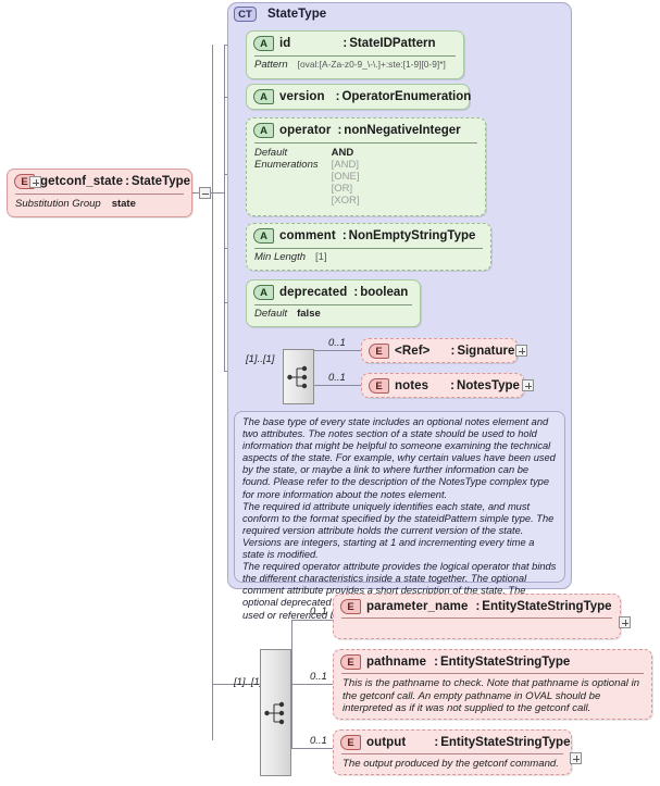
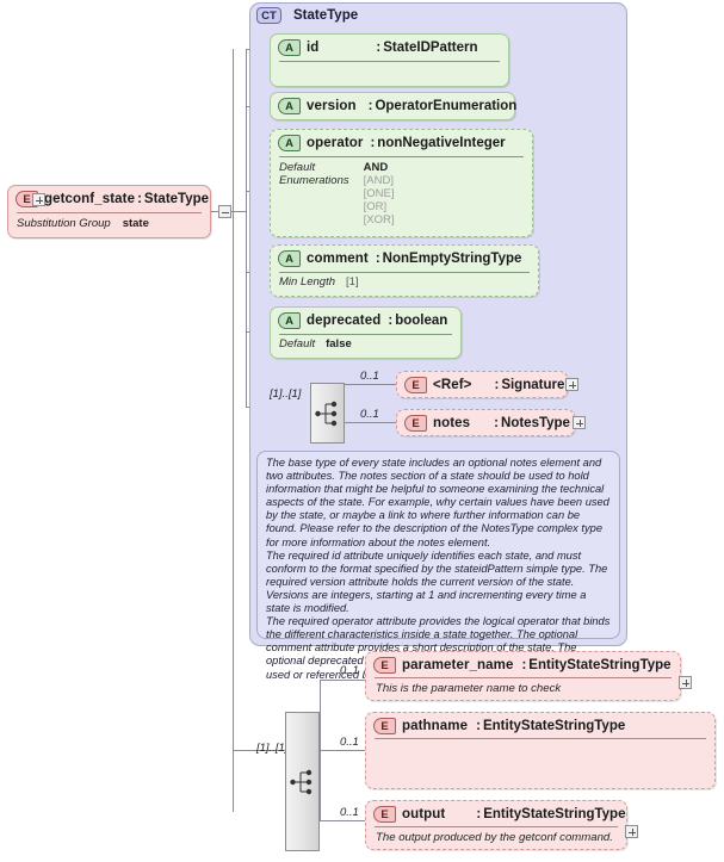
  CT
  StateType
  A
  id
  :
  StateIDPattern
- Pattern
- [oval:[A-Za-z0-9_\-\.]+:ste:[1-9][0-9]*]
  A
  version
  :
  OperatorEnumeration
  A
  operator
  :
  nonNegativeInteger
  Default
  Enumerations
  AND
  [AND]
  [ONE]
  [OR]
  [XOR]
  A
  comment
  :
  NonEmptyStringType
  Min Length
  [1]
  A
  deprecated
  :
  boolean
  Default
  false
  [1]..[1]
  0..1
  0..1
  E
  <Ref>
  :
  Signature
  E
  notes
  :
  NotesType
  The base type of every state includes an optional notes element and two attributes. The notes section of a state should be used to hold information that might be helpful to someone examining the technical aspects of the state. For example, why certain values have been used by the state, or maybe a link to where further information can be found. Please refer to the description of the NotesType complex type for more information about the notes element.
  The required id attribute uniquely identifies each state, and must conform to the format specified by the stateidPattern simple type. The required version attribute holds the current version of the state. Versions are integers, starting at 1 and incrementing every time a state is modified.
  The required operator attribute provides the logical operator that binds the different characteristics inside a state together. The optional comment attribute provides a short description of the state. The optional deprecated used or referenced
  E
  getconf_state
  :
  StateType
  Substitution Group
  state
  [1]..[1
  0..1
  0..1
  0..1
  E
  parameter_name
  :
  EntityStateStringType
+ This is the parameter name to check
  E
  pathname
  :
  EntityStateStringType
- This is the pathname to check. Note that pathname is optional in the getconf call. An empty pathname in OVAL should be interpreted as if it was not supplied to the getconf call.
  E
  output
  :
  EntityStateStringType
  The output produced by the getconf command.
